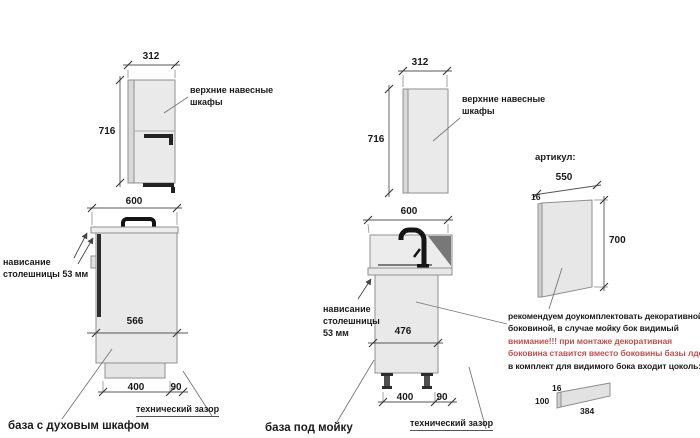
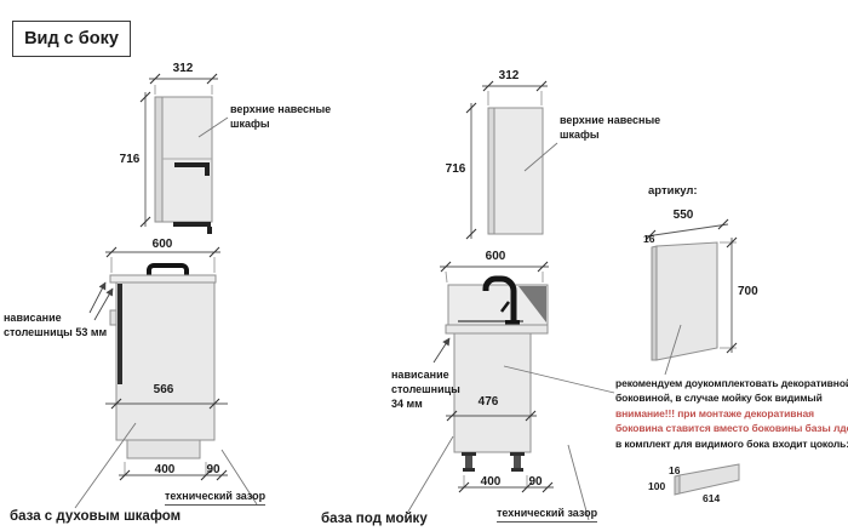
+ Вид с боку
  312
  716
  верхние навесные
  шкафы
  600
  нависание
  столешницы 53 мм
  566
  400
  90
  технический зазор
  база с духовым шкафом
  312
  716
  верхние навесные
  шкафы
  600
  нависание
  столешницы
- 53 мм
+ 34 мм
  476
  400
  90
  технический зазор
  база под мойку
  артикул:
  550
  16
  700
  рекомендуем доукомплектовать декоративно
  боковиной, в случае мойку бок видимый
  внимание!!! при монтаже декоративная
  боковина ставится вместо боковины базы лд
  в комплект для видимого бока входит цоколь
  16
  100
- 384
+ 614
